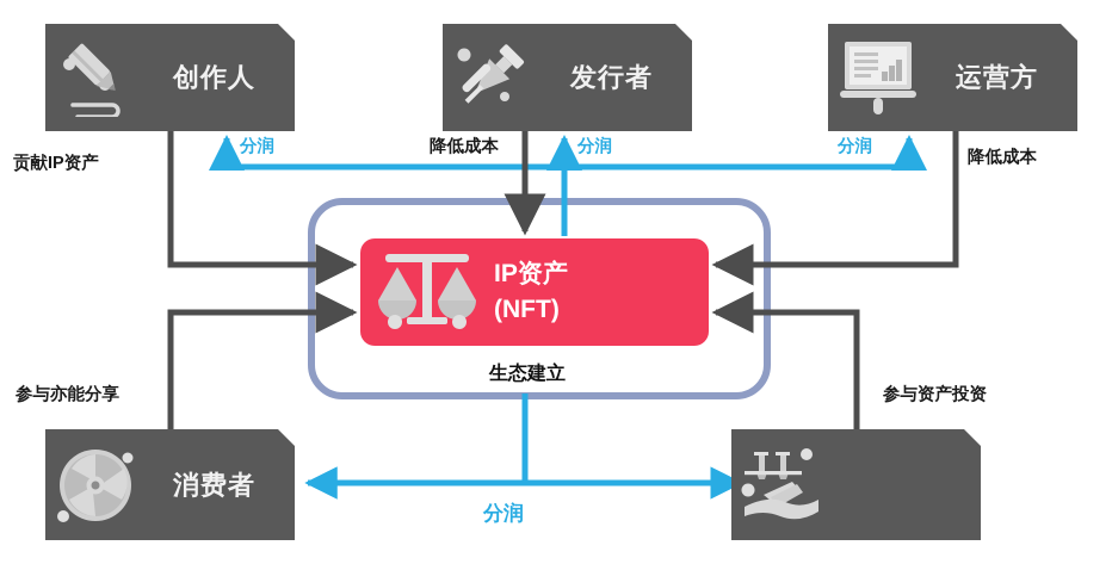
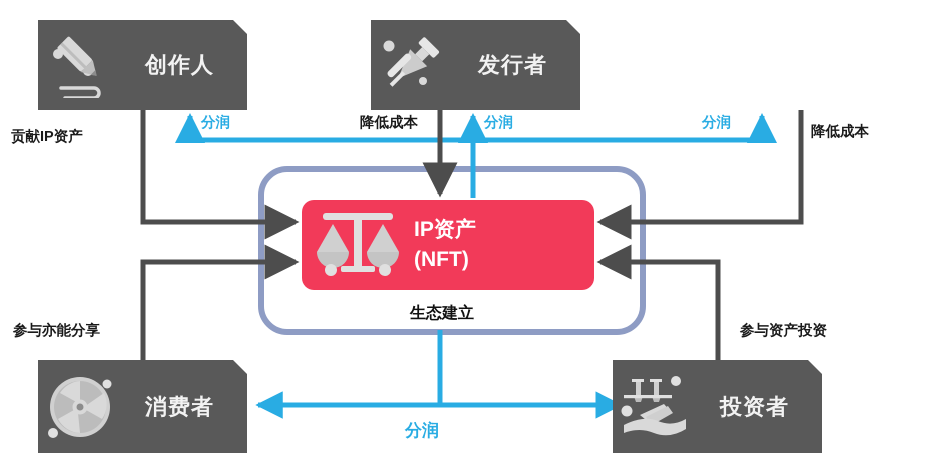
  创作人
  发行者
- 运营方
  IP资产
  (NFT)
  生态建立
  消费者
+ 投资者
  贡献IP资产
  分润
  降低成本
  分润
  分润
  降低成本
  参与亦能分享
  参与资产投资
  分润
